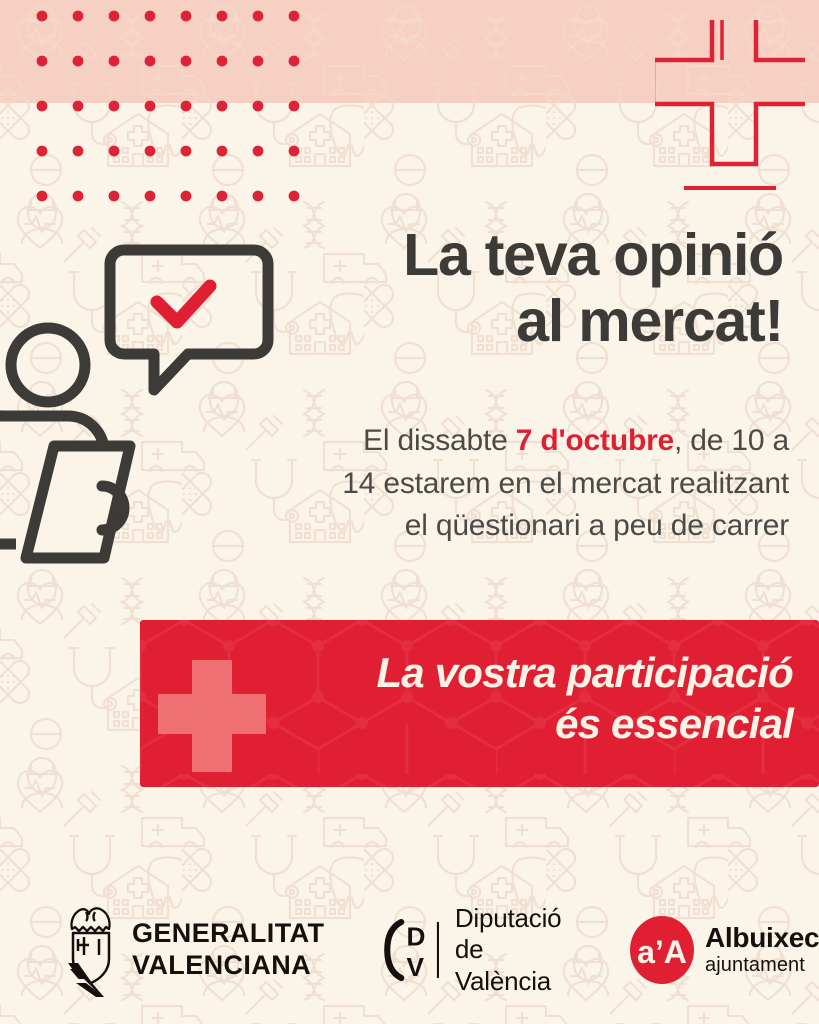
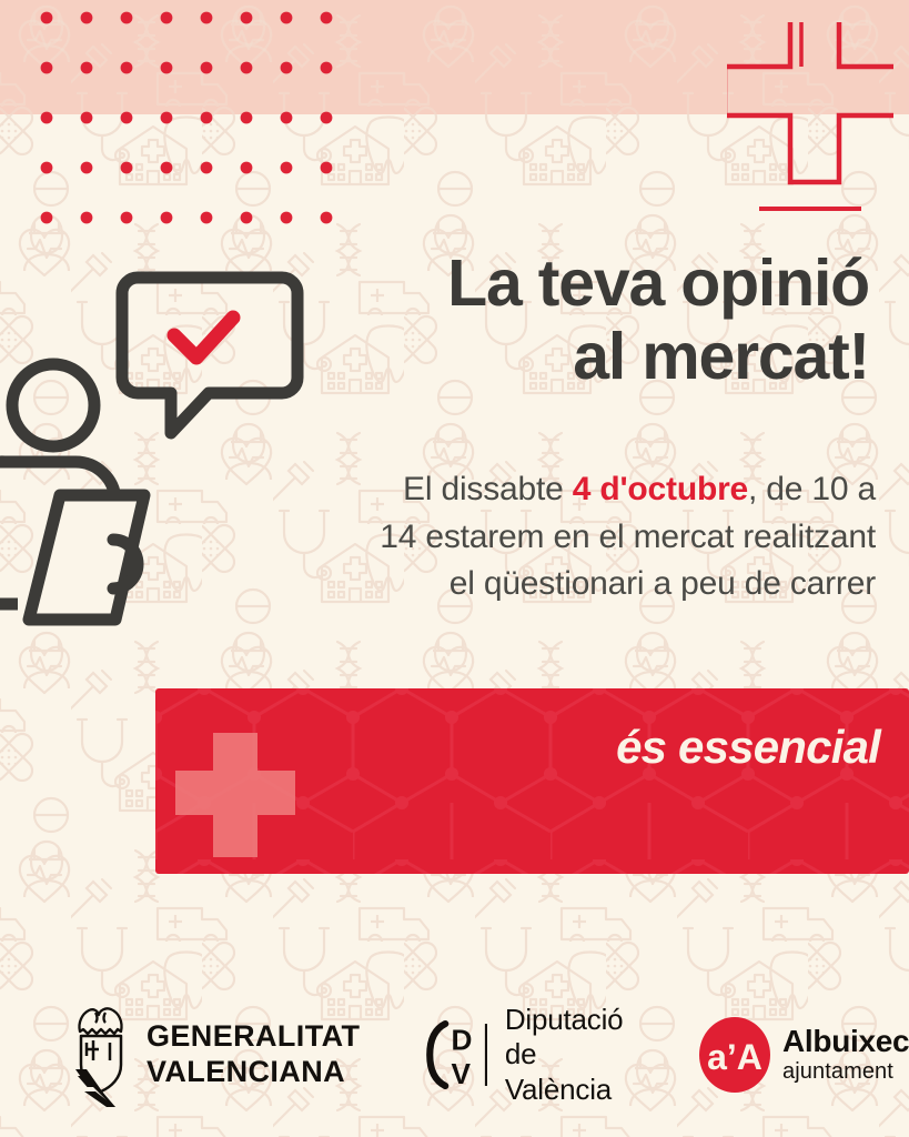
  La teva opinió
  al mercat!
- El dissabte 7 d'octubre, de 10 a
+ El dissabte 4 d'octubre, de 10 a
  14 estarem en el mercat realitzant
  el qüestionari a peu de carrer
- La vostra participació
  és essencial
  GENERALITAT
  VALENCIANA
  D
  V
  Diputació
  de València
  a’A
  Albuixec
  ajuntament
